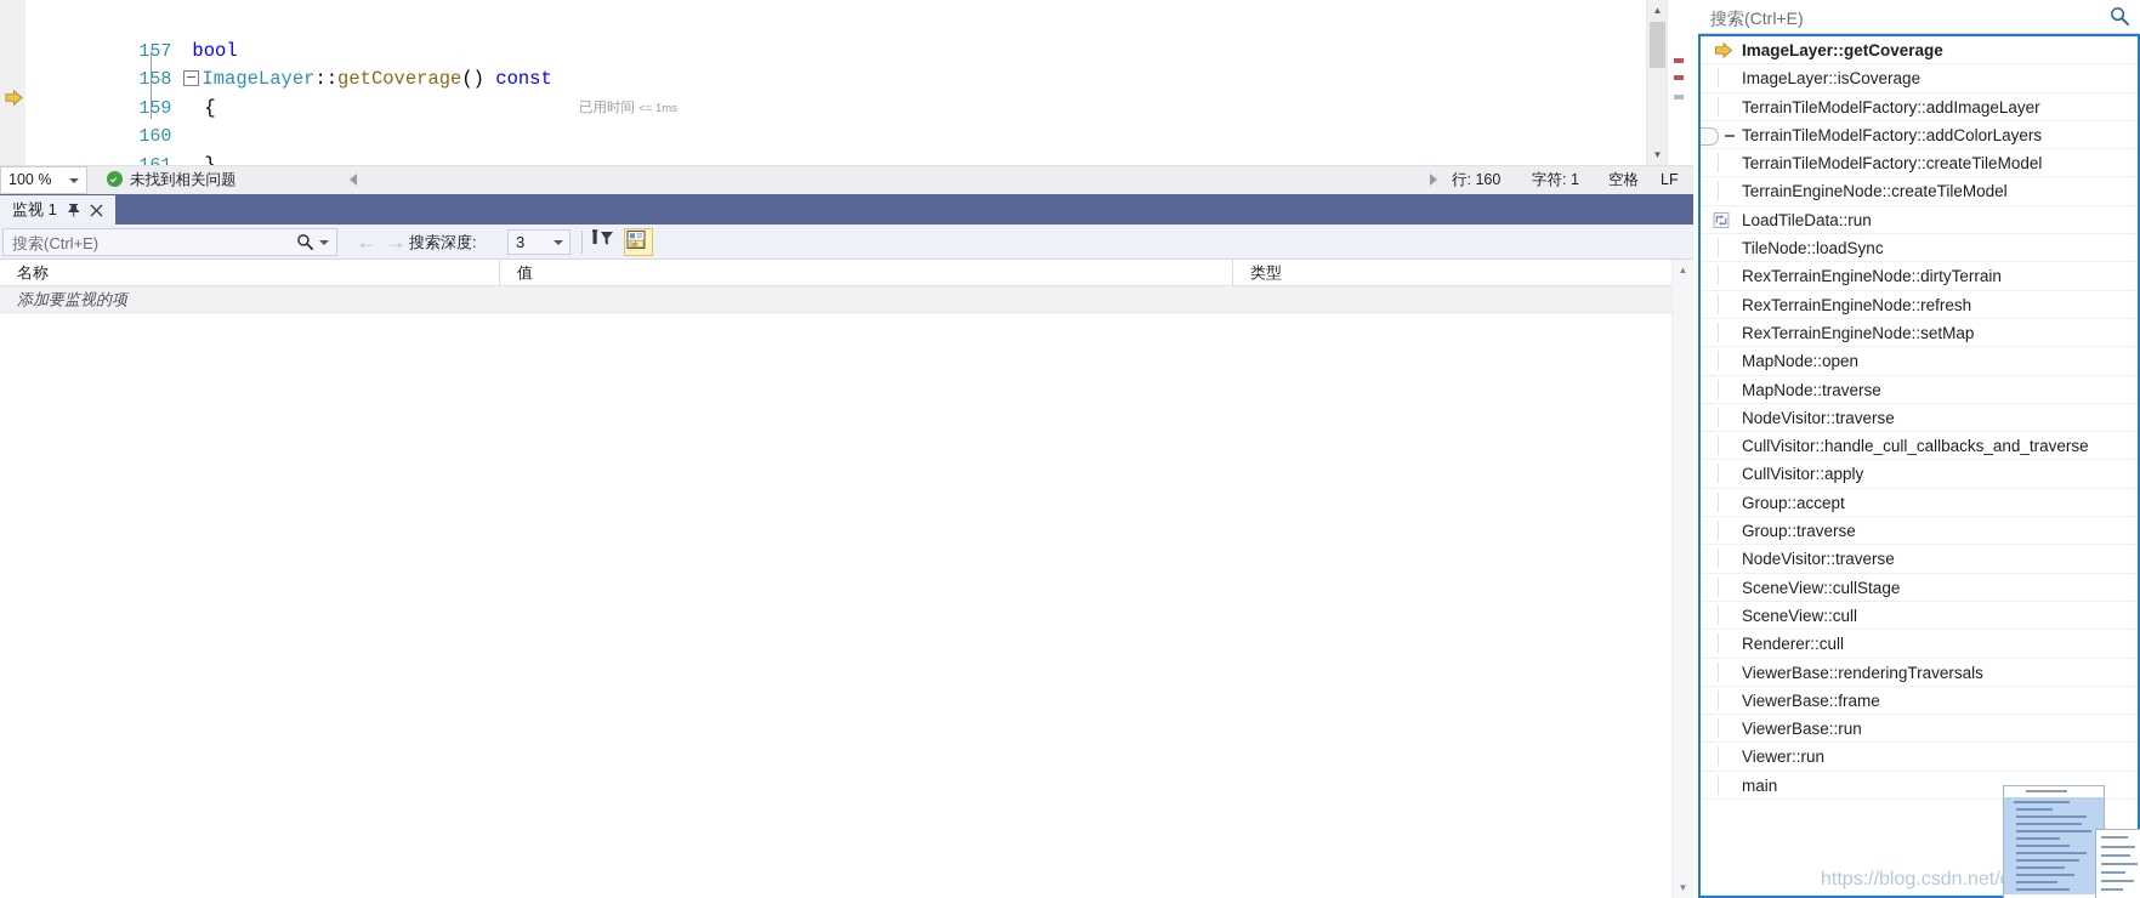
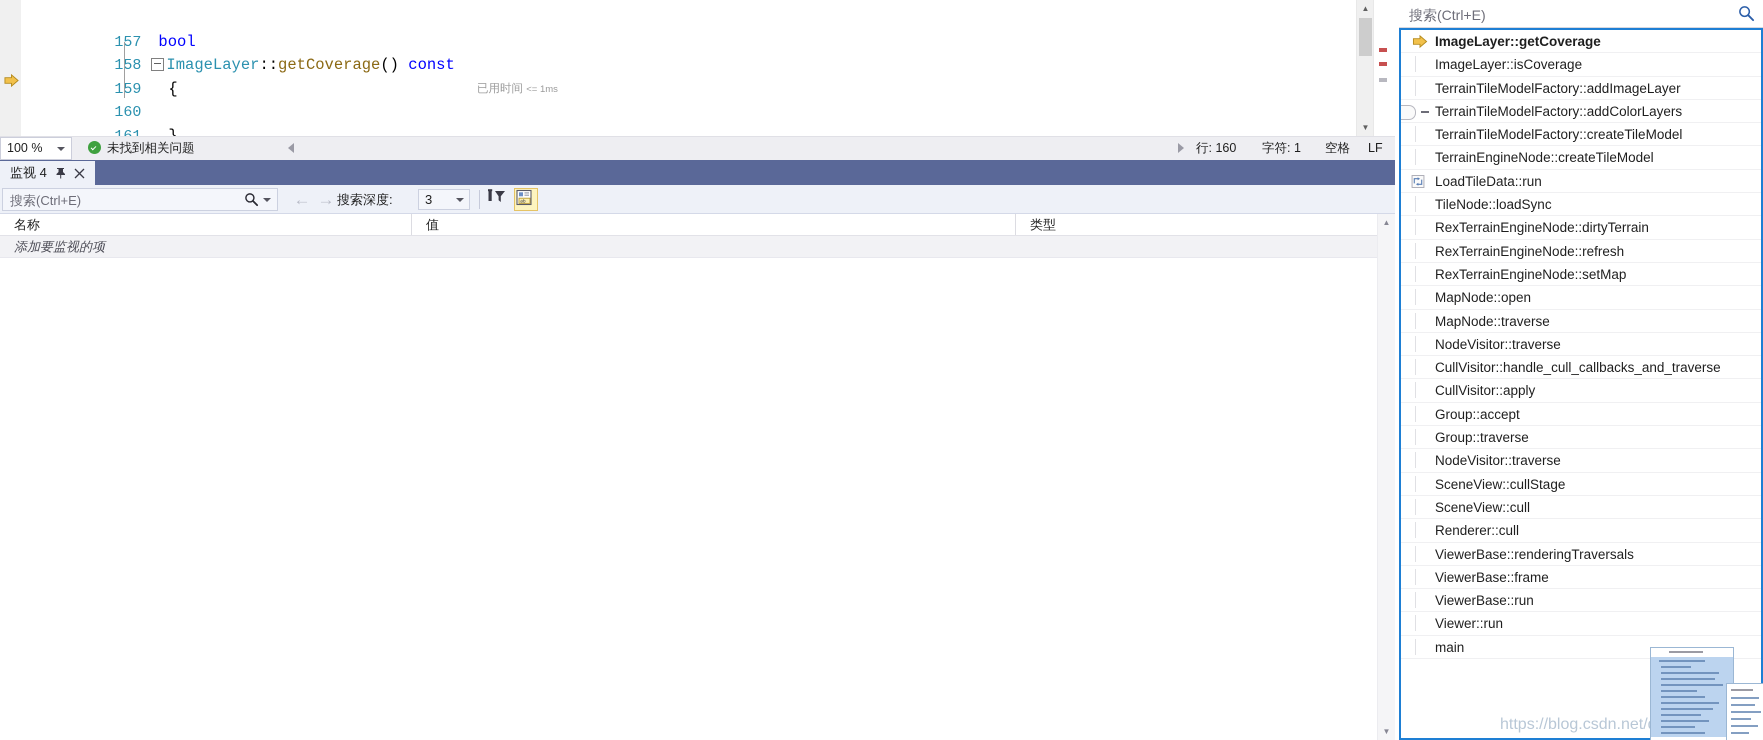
  157 bool
  158 ImageLayer::getCoverage() const
  159 {
  已用时间 <= 1ms
  ▲
  ▼
  100 %
  未找到相关问题
  行: 160
  字符: 1
  空格
  LF
- 监视 1
+ 监视 4
  搜索(Ctrl+E)
  ←
  →
  搜索深度:
  3
  名称
  值
  类型
  添加要监视的项
  ▲
  ▼
  搜索(Ctrl+E)
  ImageLayer::getCoverage
  ImageLayer::isCoverage
  TerrainTileModelFactory::addImageLayer
  TerrainTileModelFactory::addColorLayers
  TerrainTileModelFactory::createTileModel
  TerrainEngineNode::createTileModel
  LoadTileData::run
  TileNode::loadSync
  RexTerrainEngineNode::dirtyTerrain
  RexTerrainEngineNode::refresh
  RexTerrainEngineNode::setMap
  MapNode::open
  MapNode::traverse
  NodeVisitor::traverse
  CullVisitor::handle_cull_callbacks_and_traverse
  CullVisitor::apply
  Group::accept
  Group::traverse
  NodeVisitor::traverse
  SceneView::cullStage
  SceneView::cull
  Renderer::cull
  ViewerBase::renderingTraversals
  ViewerBase::frame
  ViewerBase::run
  Viewer::run
  main
